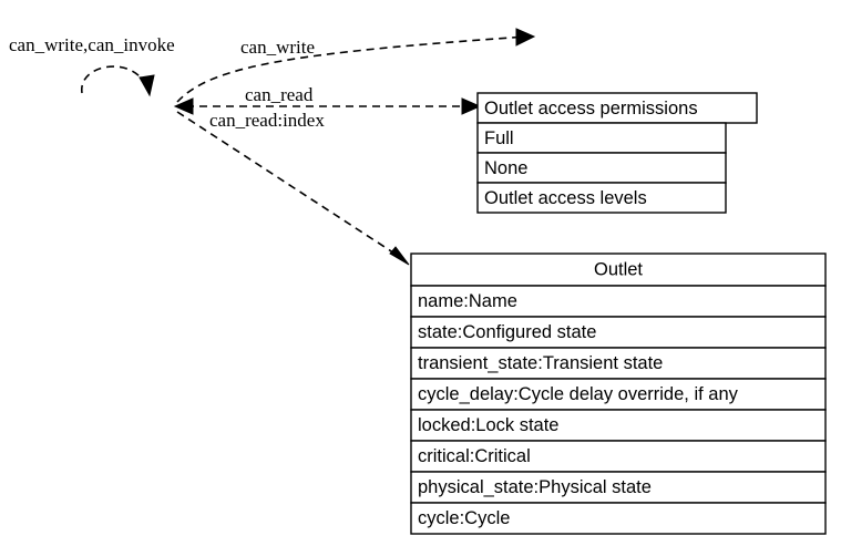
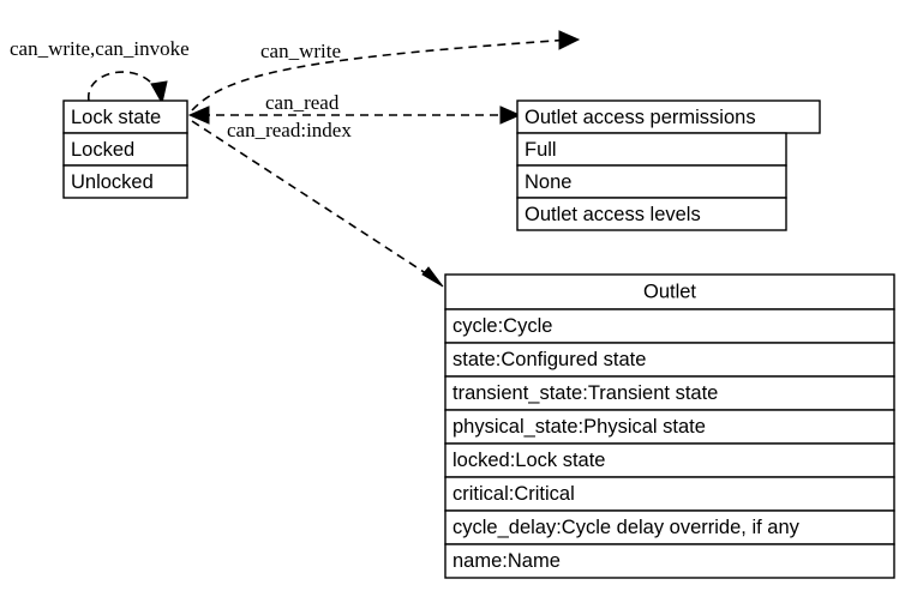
  can_write,can_invoke
  can_write
  can_read
  can_read:index
+ Lock state
+ Locked
+ Unlocked
  Outlet access permissions
  Full
  None
  Outlet access levels
  Outlet
- name:Name
+ cycle:Cycle
  state:Configured state
  transient_state:Transient state
- cycle_delay:Cycle delay override, if any
+ physical_state:Physical state
  locked:Lock state
  critical:Critical
- physical_state:Physical state
+ cycle_delay:Cycle delay override, if any
- cycle:Cycle
+ name:Name
